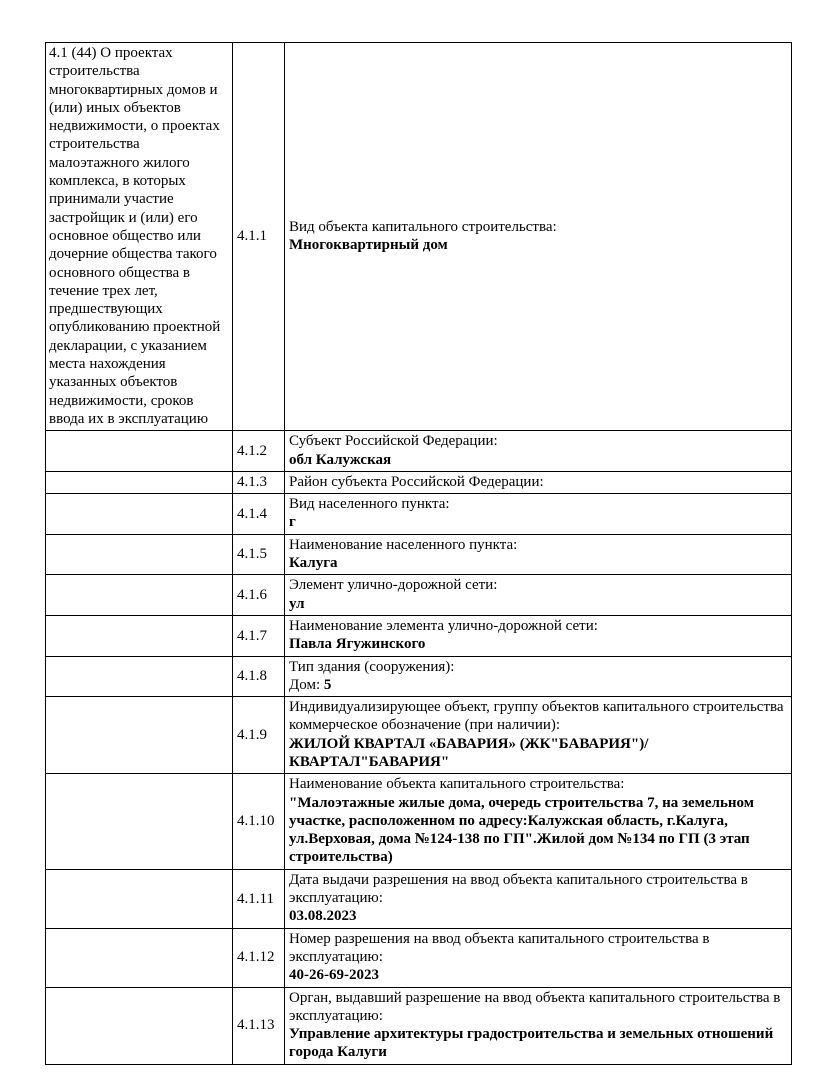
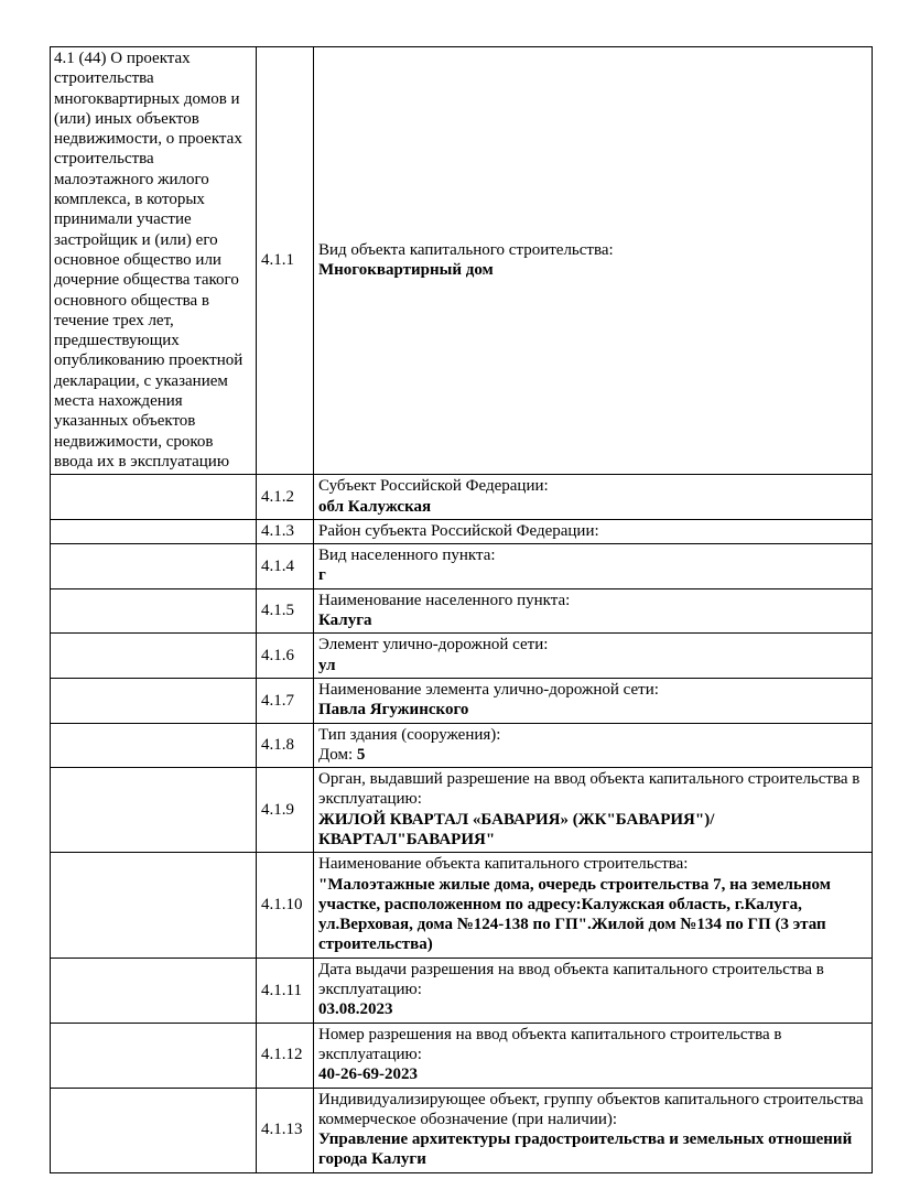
  4.1 (44) О проектах строительства многоквартирных домов и (или) иных объектов недвижимости, о проектах строительства малоэтажного жилого комплекса, в которых принимали участие застройщик и (или) его основное общество или дочерние общества такого основного общества в течение трех лет, предшествующих опубликованию проектной декларации, с указанием места нахождения указанных объектов недвижимости, сроков ввода их в эксплуатацию	4.1.1	Вид объекта капитального строительства: Многоквартирный дом
  	4.1.2	Субъект Российской Федерации: обл Калужская
  	4.1.3	Район субъекта Российской Федерации:
  	4.1.4	Вид населенного пункта: г
  	4.1.5	Наименование населенного пункта: Калуга
  	4.1.6	Элемент улично-дорожной сети: ул
  	4.1.7	Наименование элемента улично-дорожной сети: Павла Ягужинского
  	4.1.8	Тип здания (сооружения): Дом: 5
- 	4.1.9	Индивидуализирующее объект, группу объектов капитального строительства коммерческое обозначение (при наличии): ЖИЛОЙ КВАРТАЛ «БАВАРИЯ» (ЖК"БАВАРИЯ")/КВАРТАЛ"БАВАРИЯ"
+ 	4.1.9	Орган, выдавший разрешение на ввод объекта капитального строительства в эксплуатацию: ЖИЛОЙ КВАРТАЛ «БАВАРИЯ» (ЖК"БАВАРИЯ")/КВАРТАЛ"БАВАРИЯ"
  	4.1.10	Наименование объекта капитального строительства: "Малоэтажные жилые дома, очередь строительства 7, на земельном участке, расположенном по адресу:Калужская область, г.Калуга, ул.Верховая, дома №124-138 по ГП".Жилой дом №134 по ГП (3 этап строительства)
  	4.1.11	Дата выдачи разрешения на ввод объекта капитального строительства в эксплуатацию: 03.08.2023
  	4.1.12	Номер разрешения на ввод объекта капитального строительства в эксплуатацию: 40-26-69-2023
- 	4.1.13	Орган, выдавший разрешение на ввод объекта капитального строительства в эксплуатацию: Управление архитектуры градостроительства и земельных отношений города Калуги
+ 	4.1.13	Индивидуализирующее объект, группу объектов капитального строительства коммерческое обозначение (при наличии): Управление архитектуры градостроительства и земельных отношений города Калуги
